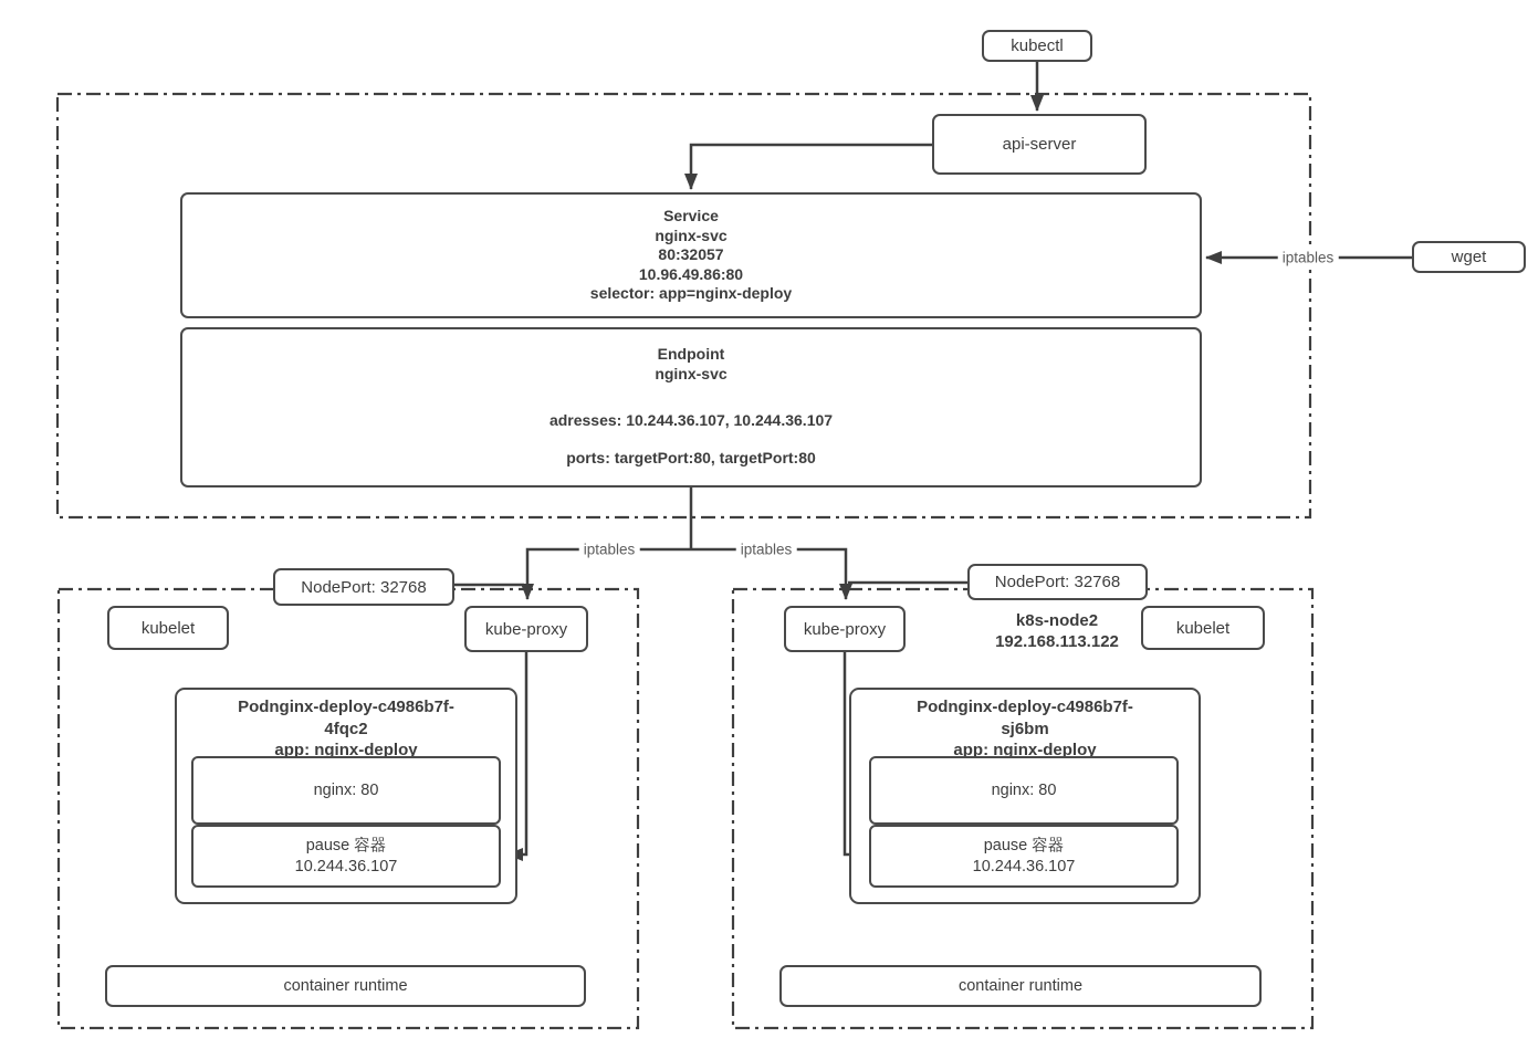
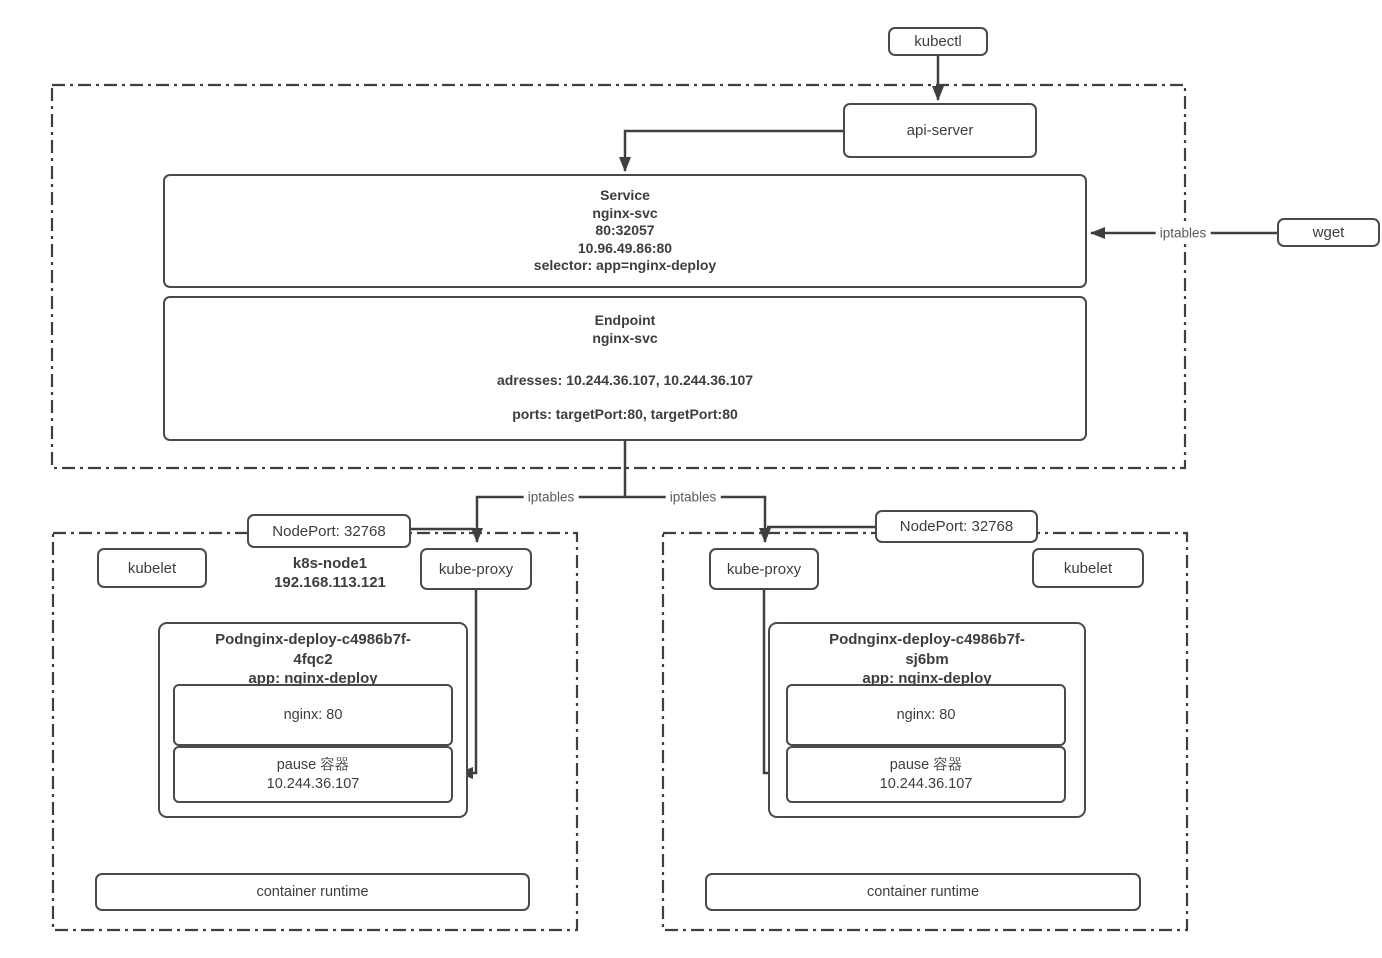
  kubectl
  wget
  api-server
  Service
  nginx-svc
  80:32057
  10.96.49.86:80
  selector: app=nginx-deploy
  Endpoint
  nginx-svc
  adresses: 10.244.36.107, 10.244.36.107
  ports: targetPort:80, targetPort:80
  iptables
  iptables
  iptables
  NodePort: 32768
+ k8s-node1
+ 192.168.113.121
  kubelet
  kube-proxy
  Podnginx-deploy-c4986b7f-
  4fqc2
  app: nginx-deploy
  nginx: 80
  pause 容器
  10.244.36.107
  container runtime
  NodePort: 32768
- k8s-node2
- 192.168.113.122
  kube-proxy
  kubelet
  Podnginx-deploy-c4986b7f-
  sj6bm
  app: nginx-deploy
  nginx: 80
  pause 容器
  10.244.36.107
  container runtime
